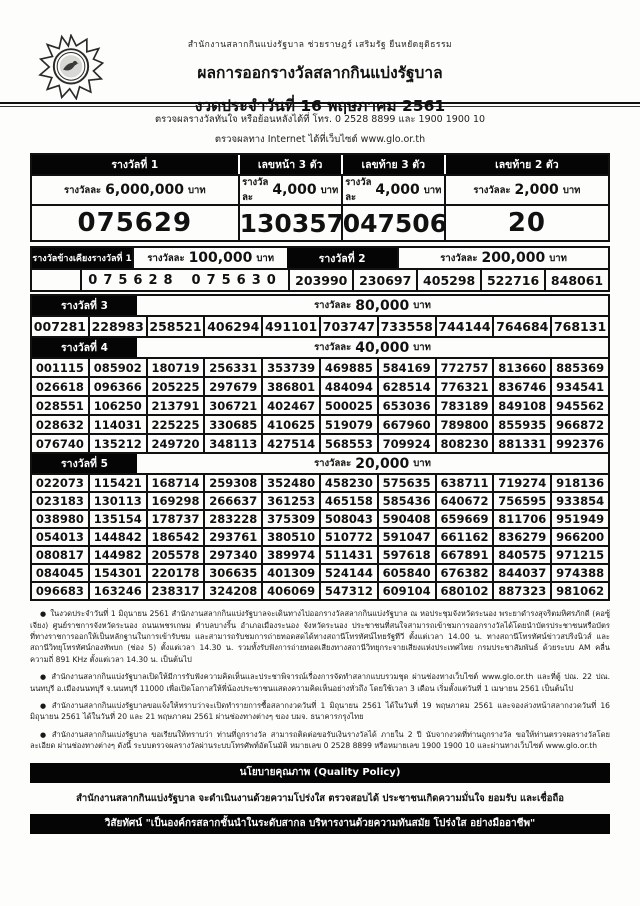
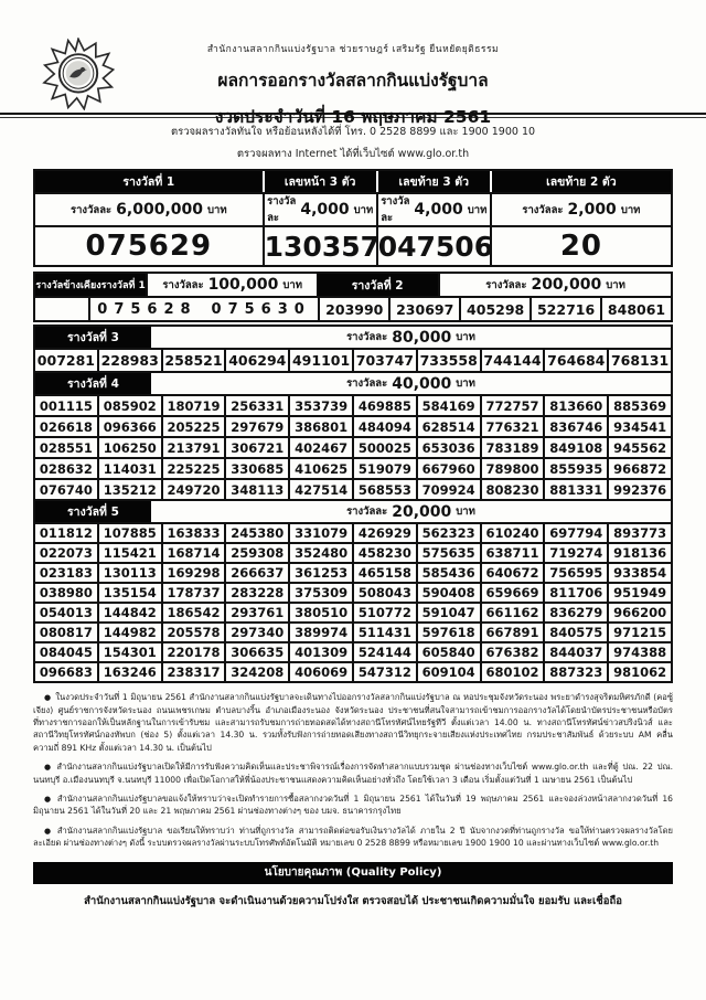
  สำนักงานสลากกินแบ่งรัฐบาล ช่วยราษฎร์ เสริมรัฐ ยืนหยัดยุติธรรม
  ผลการออกรางวัลสลากกินแบ่งรัฐบาล
  งวดประจำวันที่ 16 พฤษภาคม 2561
  ตรวจผลรางวัลทันใจ หรือย้อนหลังได้ที่ โทร. 0 2528 8899 และ 1900 1900 10
  ตรวจผลทาง Internet ได้ที่เว็บไซต์ www.glo.or.th
  รางวัลที่ 1
  เลขหน้า 3 ตัว
  เลขท้าย 3 ตัว
  เลขท้าย 2 ตัว
  รางวัลละ
  6,000,000
  บาท
  รางวัลละ
  4,000
  บาท
  รางวัลละ
  4,000
  บาท
  รางวัลละ
  2,000
  บาท
  075629
  130
  357
  047
  506
  20
  รางวัลข้างเคียงรางวัลที่ 1
  รางวัลละ
  100,000
  บาท
  รางวัลที่ 2
  รางวัลละ
  200,000
  บาท
  075628
  075630
  203990
  230697
  405298
  522716
  848061
  รางวัลที่ 3
  รางวัลละ
  80,000
  บาท
  007281
  228983
  258521
  406294
  491101
  703747
  733558
  744144
  764684
  768131
  รางวัลที่ 4
  รางวัลละ
  40,000
  บาท
  001115
  085902
  180719
  256331
  353739
  469885
  584169
  772757
  813660
  885369
  026618
  096366
  205225
  297679
  386801
  484094
  628514
  776321
  836746
  934541
  028551
  106250
  213791
  306721
  402467
  500025
  653036
  783189
  849108
  945562
  028632
  114031
  225225
  330685
  410625
  519079
  667960
  789800
  855935
  966872
  076740
  135212
  249720
  348113
  427514
  568553
  709924
  808230
  881331
  992376
  รางวัลที่ 5
  รางวัลละ
  20,000
  บาท
+ 011812
+ 107885
+ 163833
+ 245380
+ 331079
+ 426929
+ 562323
+ 610240
+ 697794
+ 893773
  022073
  115421
  168714
  259308
  352480
  458230
  575635
  638711
  719274
  918136
  023183
  130113
  169298
  266637
  361253
  465158
  585436
  640672
  756595
  933854
  038980
  135154
  178737
  283228
  375309
  508043
  590408
  659669
  811706
  951949
  054013
  144842
  186542
  293761
  380510
  510772
  591047
  661162
  836279
  966200
  080817
  144982
  205578
  297340
  389974
  511431
  597618
  667891
  840575
  971215
  084045
  154301
  220178
  306635
  401309
  524144
  605840
  676382
  844037
  974388
  096683
  163246
  238317
  324208
  406069
  547312
  609104
  680102
  887323
  981062
  ในงวดประจำวันที่ 1 มิถุนายน 2561 สำนักงานสลากกินแบ่งรัฐบาลจะเดินทางไปออกรางวัลสลากกินแบ่งรัฐบาล ณ หอประชุมจังหวัดระนอง พระยาดำรงสุจริตมหิศรภักดี (คอซู้เจียง) ศูนย์ราชการจังหวัดระนอง ถนนเพชรเกษม ตำบลบางริ้น อำเภอเมืองระนอง จังหวัดระนอง ประชาชนที่สนใจสามารถเข้าชมการออกรางวัลได้โดยนำบัตรประชาชนหรือบัตรที่ทางราชการออกให้เป็นหลักฐานในการเข้ารับชม และสามารถรับชมการถ่ายทอดสดได้ทางสถานีโทรทัศน์ไทยรัฐทีวี ตั้งแต่เวลา 14.00 น. ทางสถานีโทรทัศน์ข่าวสปริงนิวส์ และสถานีวิทยุโทรทัศน์กองทัพบก (ช่อง 5) ตั้งแต่เวลา 14.30 น. รวมทั้งรับฟังการถ่ายทอดเสียงทางสถานีวิทยุกระจายเสียงแห่งประเทศไทย กรมประชาสัมพันธ์ ด้วยระบบ AM คลื่นความถี่ 891 KHz ตั้งแต่เวลา 14.30 น. เป็นต้นไป
  สำนักงานสลากกินแบ่งรัฐบาลเปิดให้มีการรับฟังความคิดเห็นและประชาพิจารณ์เรื่องการจัดทำสลากแบบรวมชุด ผ่านช่องทางเว็บไซต์ www.glo.or.th และที่ตู้ ปณ. 22 ปณ. นนทบุรี อ.เมืองนนทบุรี จ.นนทบุรี 11000 เพื่อเปิดโอกาสให้พี่น้องประชาชนแสดงความคิดเห็นอย่างทั่วถึง โดยใช้เวลา 3 เดือน เริ่มตั้งแต่วันที่ 1 เมษายน 2561 เป็นต้นไป
  สำนักงานสลากกินแบ่งรัฐบาลขอแจ้งให้ทราบว่าจะเปิดทำรายการซื้อสลากงวดวันที่ 1 มิถุนายน 2561 ได้ในวันที่ 19 พฤษภาคม 2561 และจองล่วงหน้าสลากงวดวันที่ 16 มิถุนายน 2561 ได้ในวันที่ 20 และ 21 พฤษภาคม 2561 ผ่านช่องทางต่างๆ ของ บมจ. ธนาคารกรุงไทย
  สำนักงานสลากกินแบ่งรัฐบาล ขอเรียนให้ทราบว่า ท่านที่ถูกรางวัล สามารถติดต่อขอรับเงินรางวัลได้ ภายใน 2 ปี นับจากงวดที่ท่านถูกรางวัล ขอให้ท่านตรวจผลรางวัลโดยละเอียด ผ่านช่องทางต่างๆ ดังนี้ ระบบตรวจผลรางวัลผ่านระบบโทรศัพท์อัตโนมัติ หมายเลข 0 2528 8899 หรือหมายเลข 1900 1900 10 และผ่านทางเว็บไซต์ www.glo.or.th
  นโยบายคุณภาพ (Quality Policy)
  สำนักงานสลากกินแบ่งรัฐบาล จะดำเนินงานด้วยความโปร่งใส ตรวจสอบได้ ประชาชนเกิดความมั่นใจ ยอมรับ และเชื่อถือ
- วิสัยทัศน์ "เป็นองค์กรสลากชั้นนำในระดับสากล บริหารงานด้วยความทันสมัย โปร่งใส อย่างมืออาชีพ"
